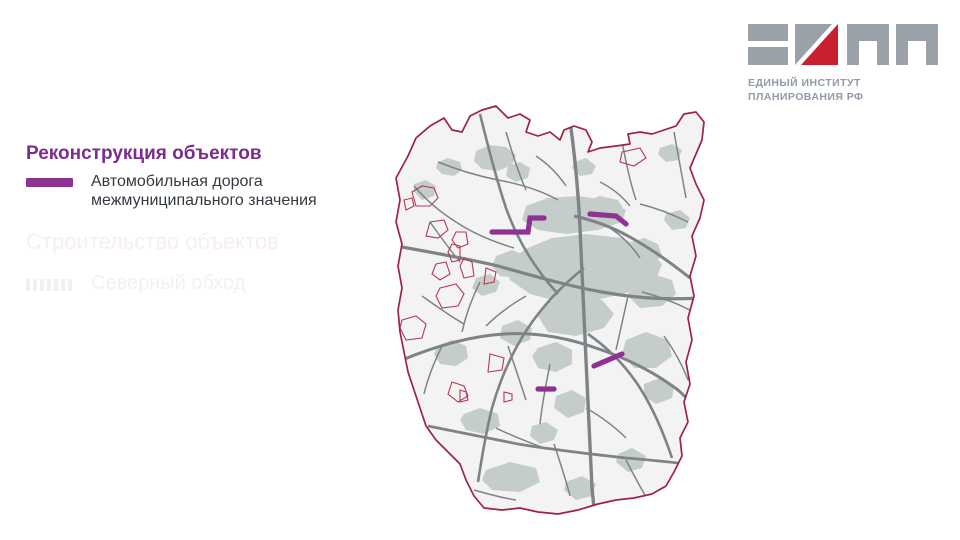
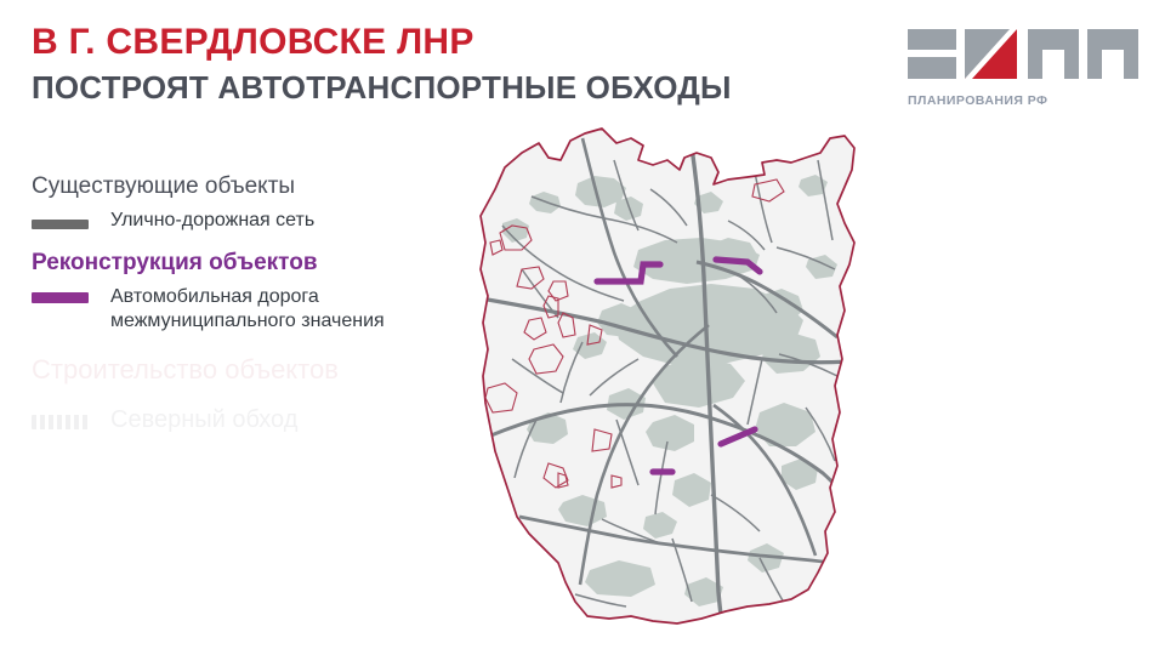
+ В Г. СВЕРДЛОВСКЕ ЛНР
+ ПОСТРОЯТ АВТОТРАНСПОРТНЫЕ ОБХОДЫ
+ Существующие объекты
+ Улично-дорожная сеть
  Реконструкция объектов
  Автомобильная дорога межмуниципального значения
- ЕДИНЫЙ ИНСТИТУТ
  ПЛАНИРОВАНИЯ РФ
